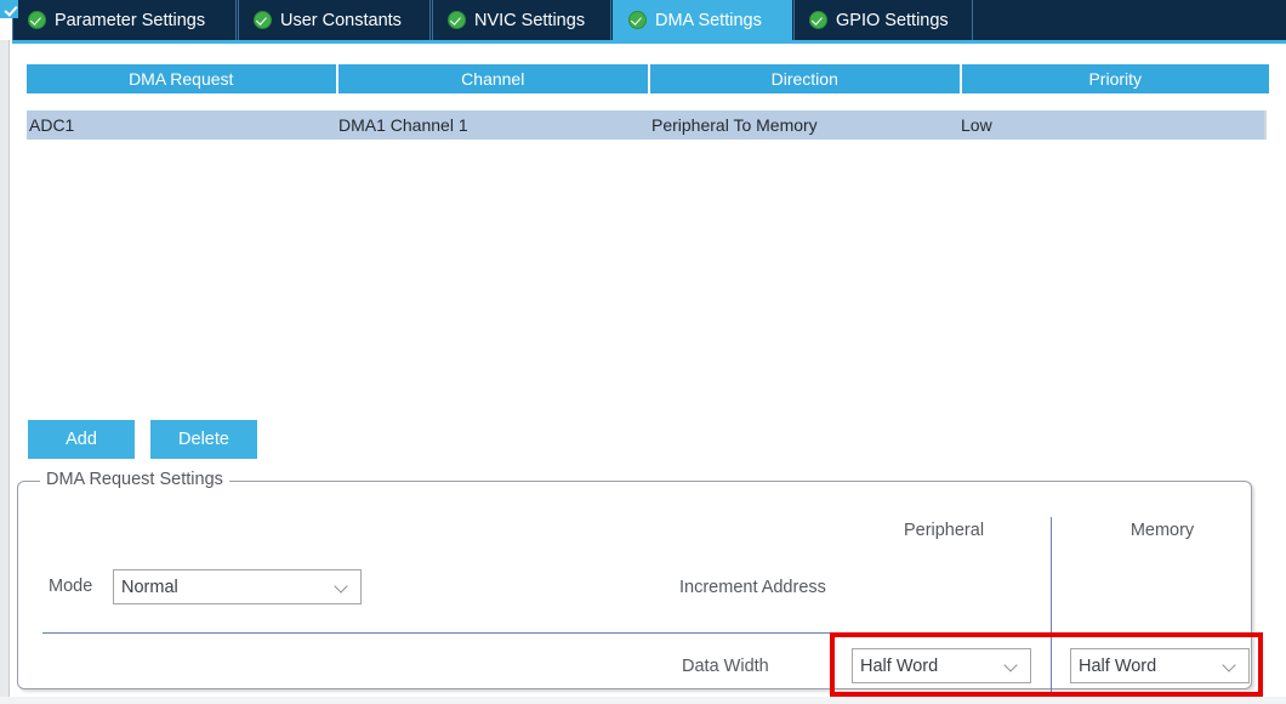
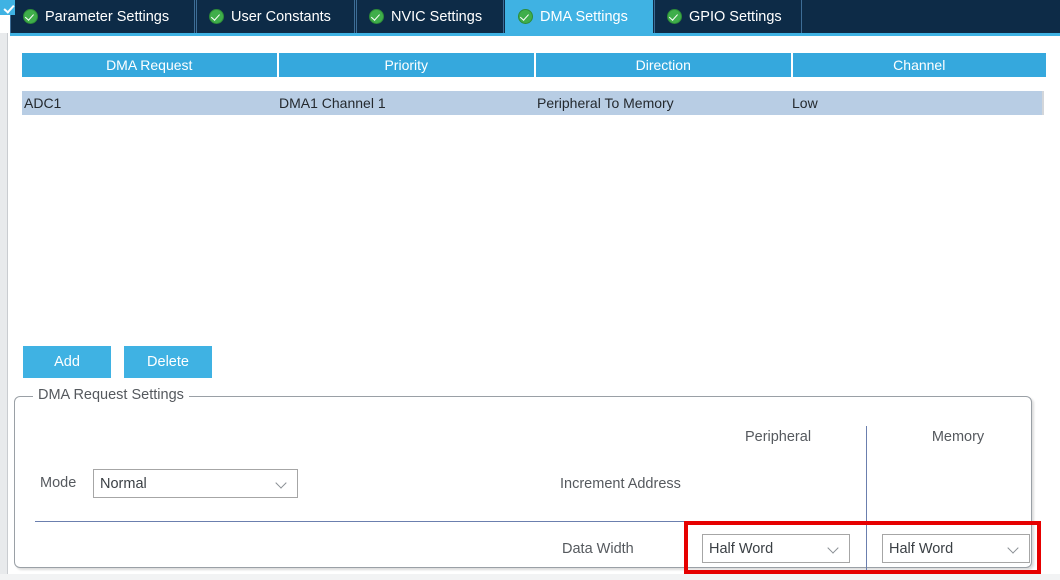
  Parameter Settings
  User Constants
  NVIC Settings
  DMA Settings
  GPIO Settings
  DMA Request
- Channel
+ Priority
  Direction
- Priority
+ Channel
  ADC1
  DMA1 Channel 1
  Peripheral To Memory
  Low
  Add
  Delete
  DMA Request Settings
  Peripheral
  Memory
  Mode
  Increment Address
  Data Width
  Normal
  Half Word
  Half Word
